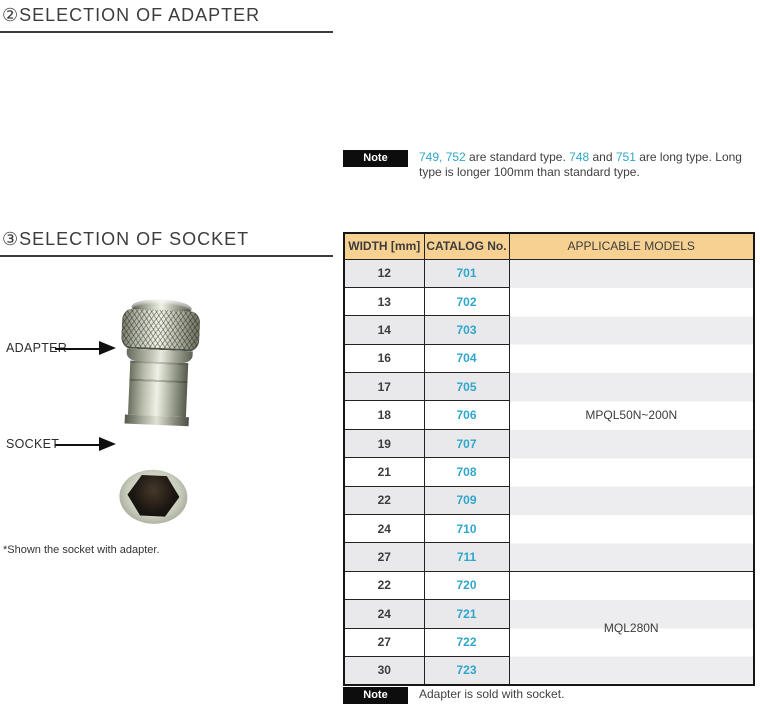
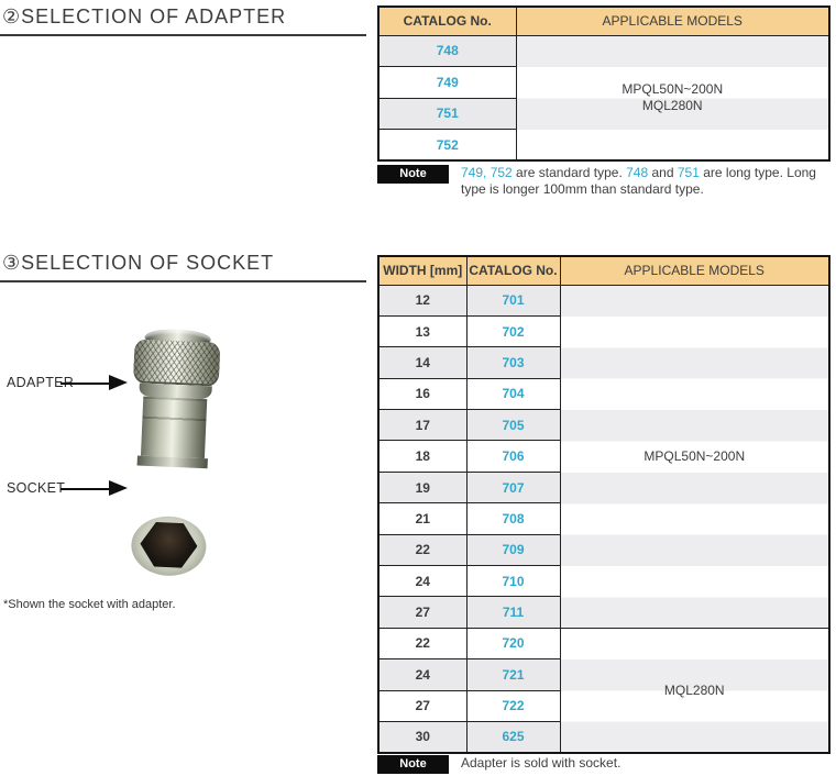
  ②SELECTION OF ADAPTER
+ CATALOG No.	APPLICABLE MODELS
+ 748	MPQL50N~200NMQL280N
+ 749
+ 751
+ 752
  Note
  749, 752 are standard type. 748 and 751 are long type. Long type is longer 100mm than standard type.
  ③SELECTION OF SOCKET
  ADAPTE
  SOCKE
  *Shown the socket with adapter.
  WIDTH [mm]	CATALOG No.	APPLICABLE MODELS
  12	701	MPQL50N~200N
  13	702
  14	703
  16	704
  17	705
  18	706
  19	707
  21	708
  22	709
  24	710
  27	711
  22	720	MQL280N
  24	721
  27	722
- 30	723
+ 30	625
  Note
  Adapter is sold with socket.
